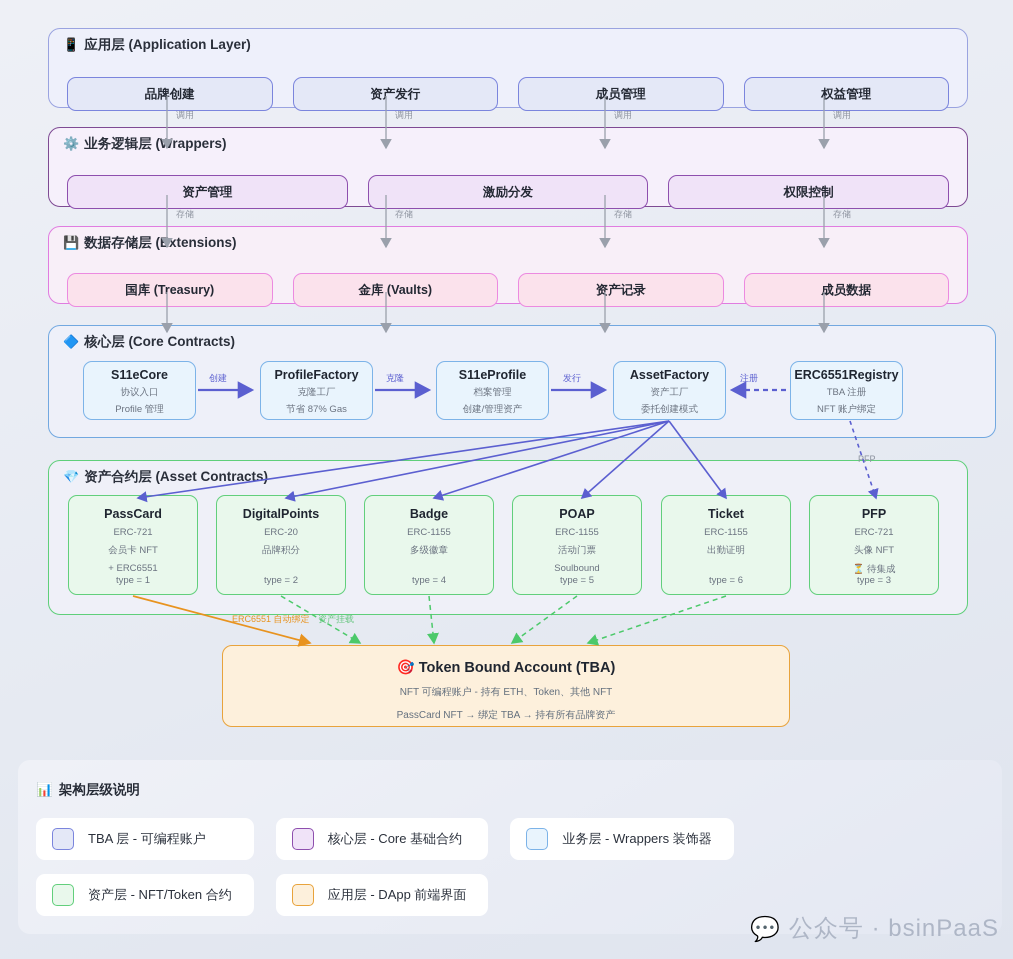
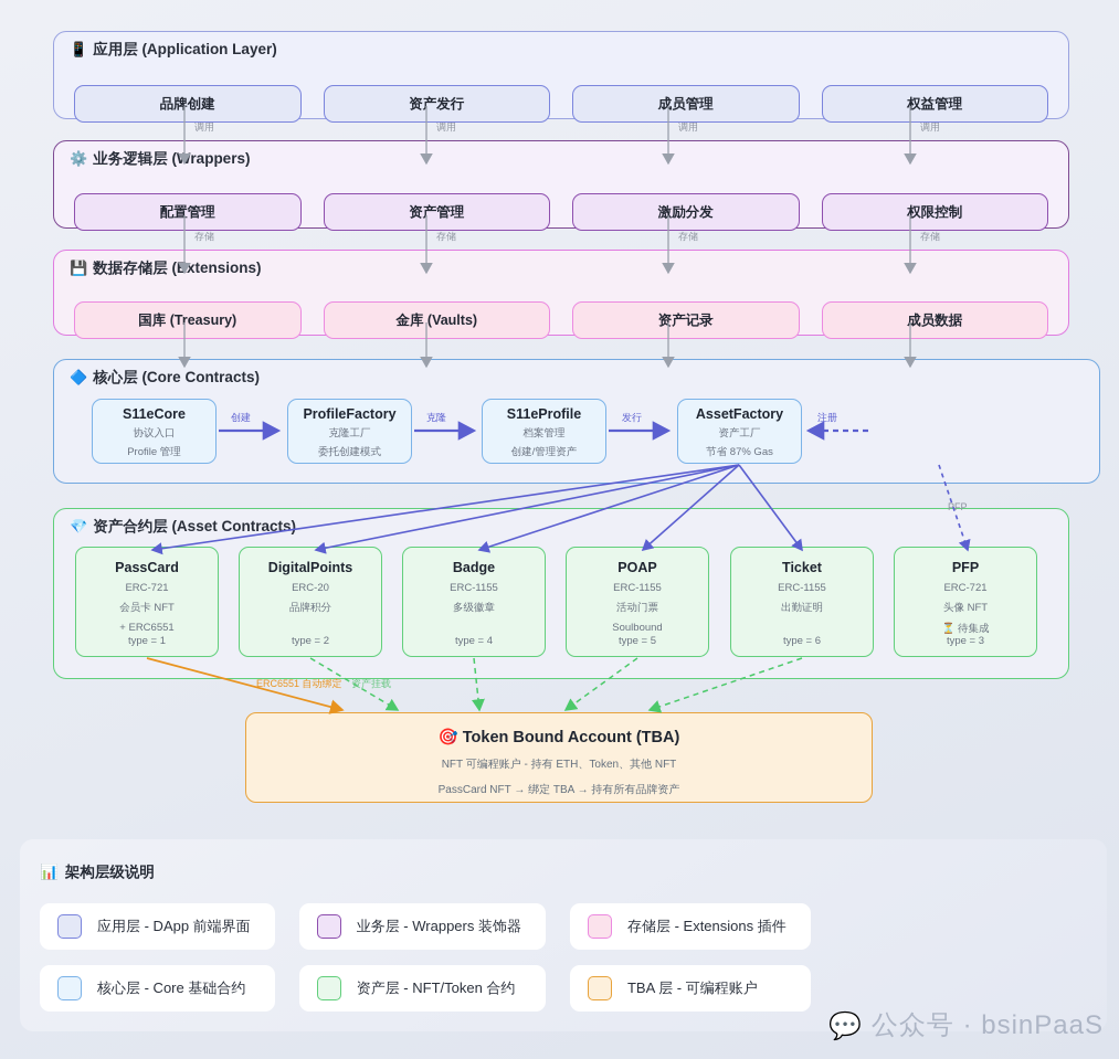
  📱 应用层 (Application Layer)
  品牌创建
  资产发行
  成员管理
  权益管理
  ⚙️ 业务逻辑层 (Wrappers)
+ 配置管理
  资产管理
  激励分发
  权限控制
  💾 数据存储层 (Extensions)
  国库 (Treasury)
  金库 (Vaults)
  资产记录
  成员数据
  🔷 核心层 (Core Contracts)
  💎 资产合约层 (Asset Contracts)
  S11eCore
  协议入口
  Profile 管理
  ProfileFactory
  克隆工厂
- 节省 87% Gas
+ 委托创建模式
  S11eProfile
  档案管理
  创建/管理资产
  AssetFactory
  资产工厂
- 委托创建模式
+ 节省 87% Gas
- ERC6551Registry
- TBA 注册
- NFT 账户绑定
  PassCard
  ERC-721
  会员卡 NFT
  + ERC6551
  type = 1
  DigitalPoints
  ERC-20
  品牌积分
  type = 2
  Badge
  ERC-1155
  多级徽章
  type = 4
  POAP
  ERC-1155
  活动门票
  Soulbound
  type = 5
  Ticket
  ERC-1155
  出勤证明
  type = 6
  PFP
  ERC-721
  头像 NFT
  ⏳ 待集成
  type = 3
  🎯 Token Bound Account (TBA)
  NFT 可编程账户 - 持有 ETH、Token、其他 NFT
  PassCard NFT → 绑定 TBA → 持有所有品牌资产
  调用
  调用
  调用
  调用
  存储
  存储
  存储
  存储
  创建
  克隆
  发行
  注册
  PFP
  ERC6551 自动绑定
  资产挂载
  📊 架构层级说明
- TBA 层 - 可编程账户
+ 应用层 - DApp 前端界面
- 核心层 - Core 基础合约
+ 业务层 - Wrappers 装饰器
+ 存储层 - Extensions 插件
- 业务层 - Wrappers 装饰器
+ 核心层 - Core 基础合约
  资产层 - NFT/Token 合约
- 应用层 - DApp 前端界面
+ TBA 层 - 可编程账户
  💬
  公众号 · bsinPaaS
